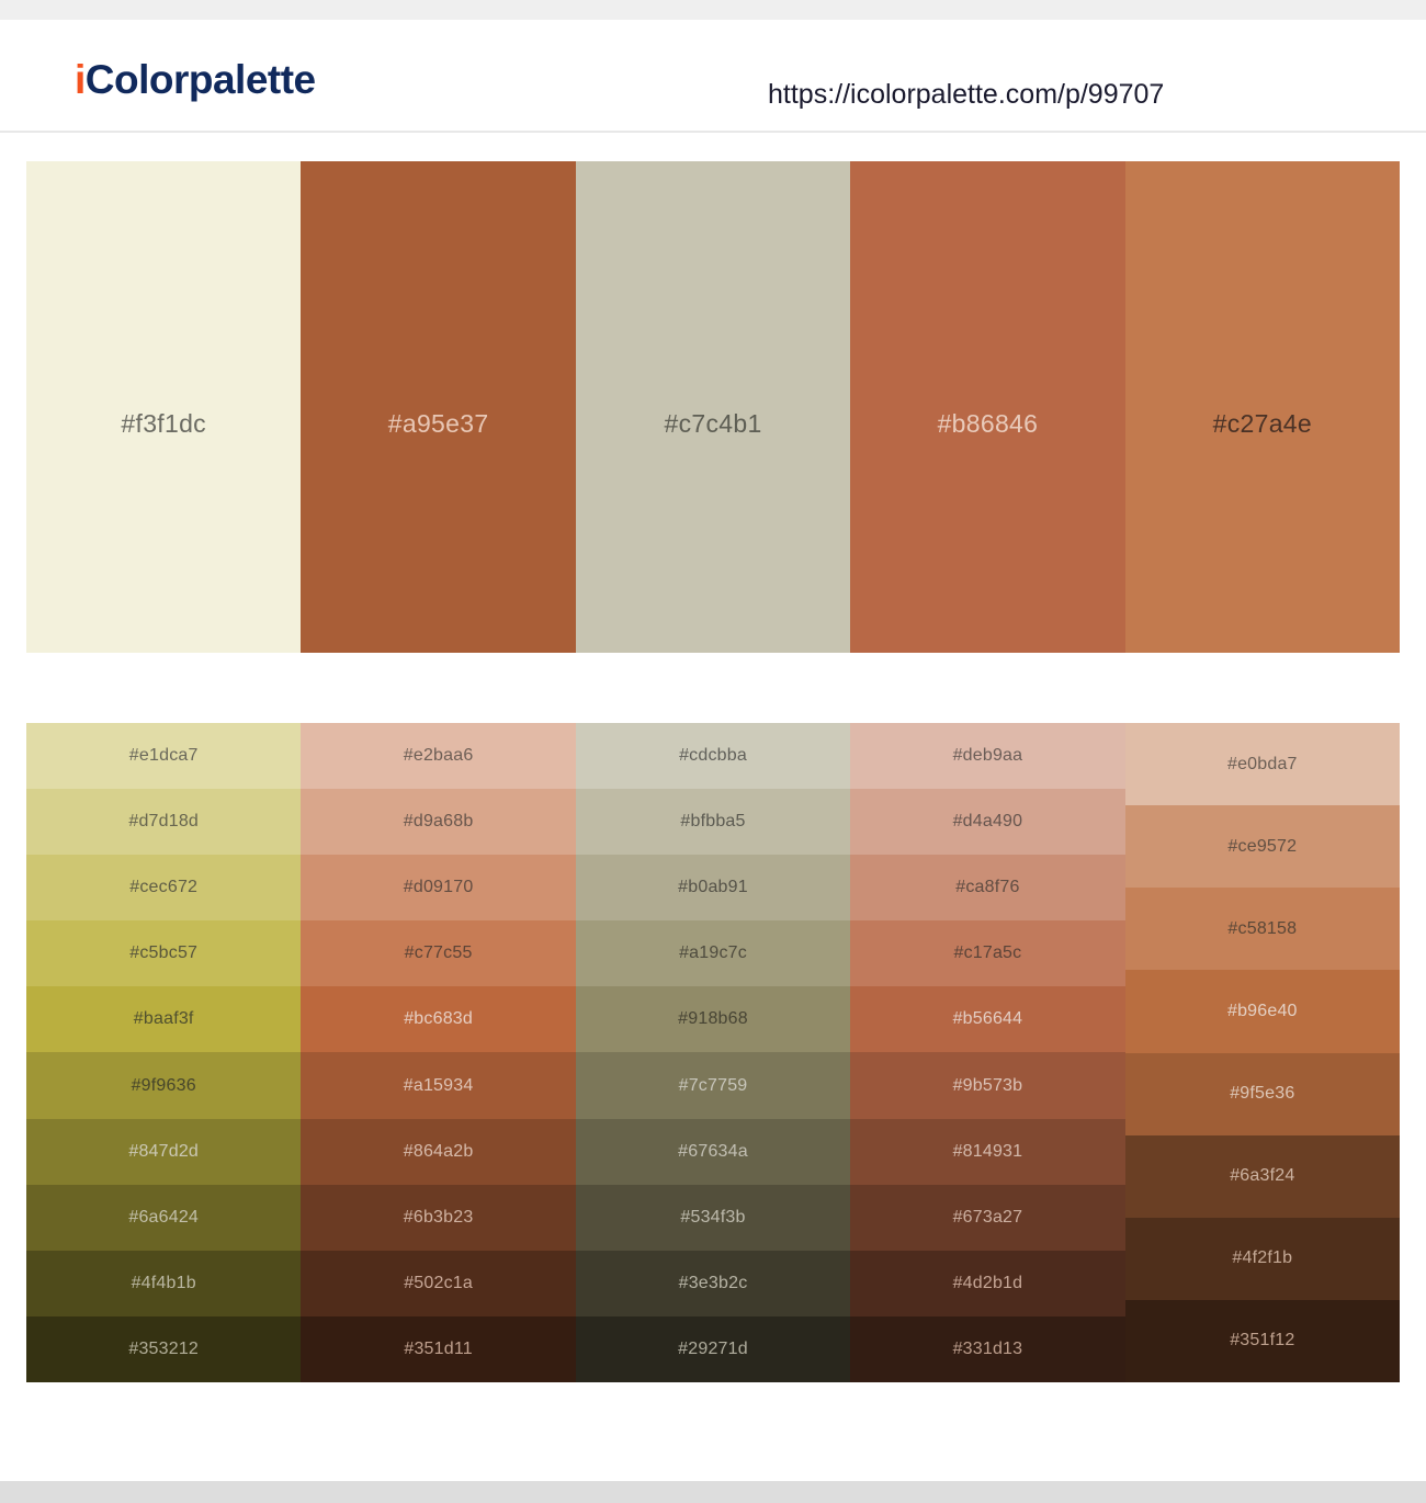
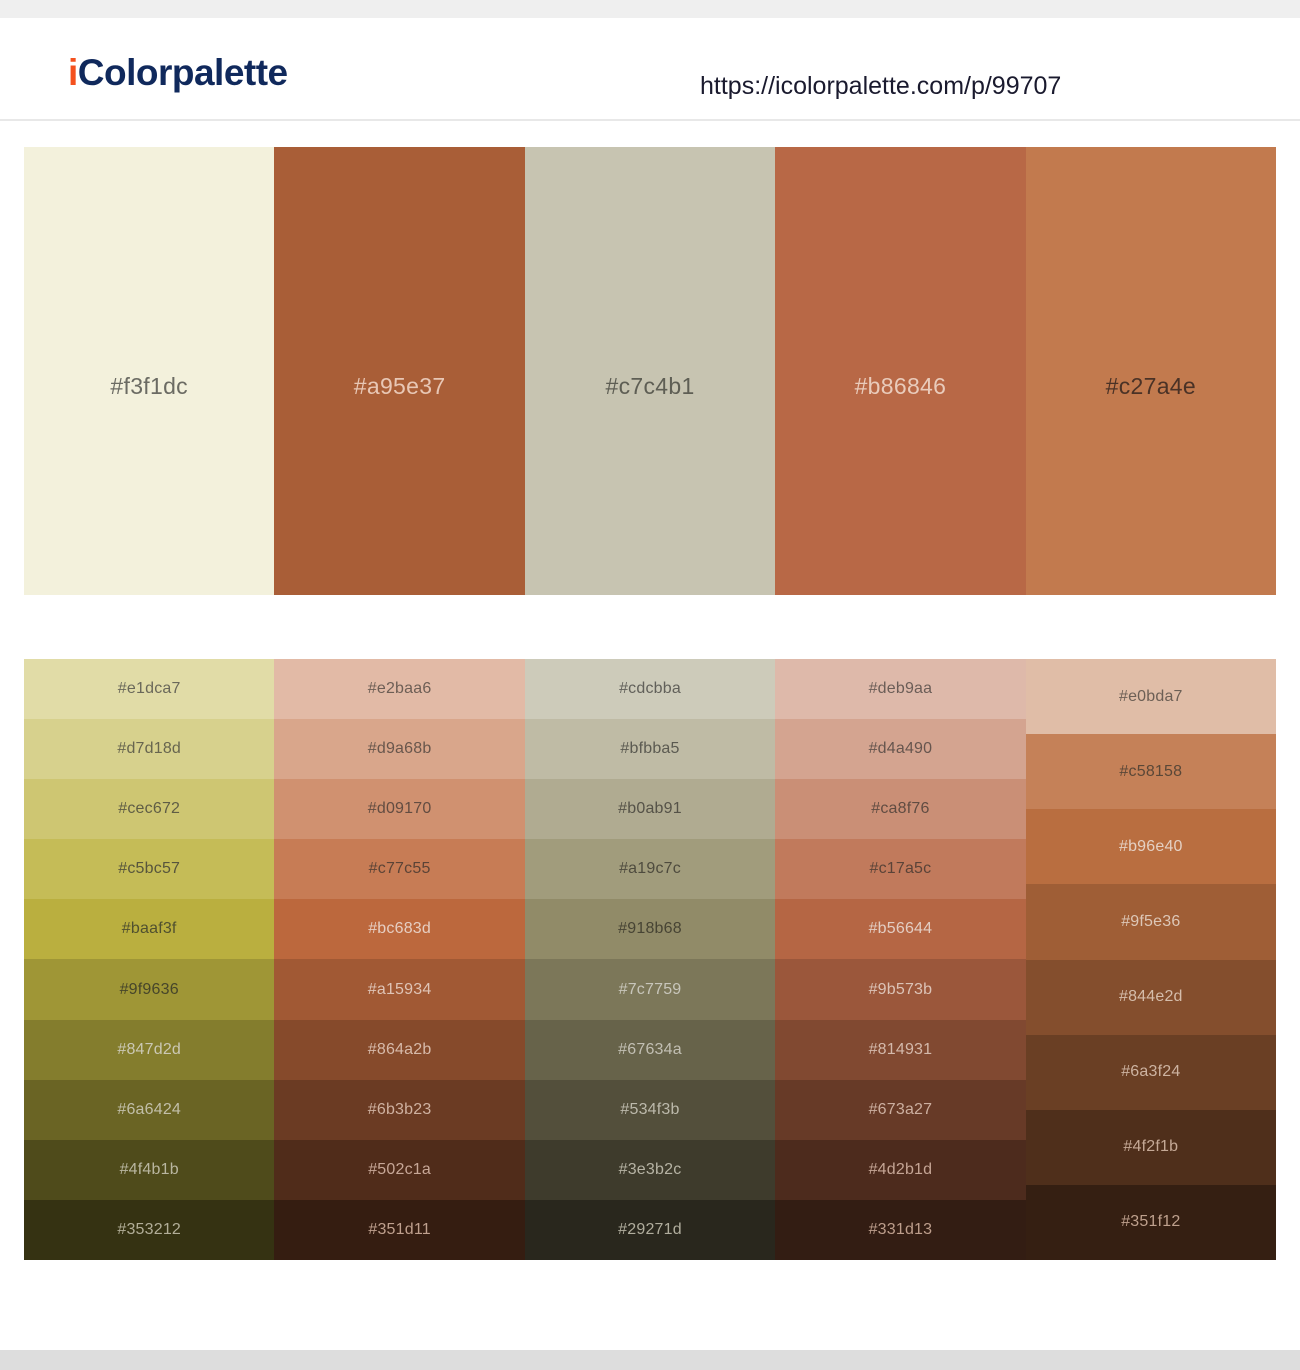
  iColorpalette
  https://icolorpalette.com/p/99707
  #f3f1dc
  #a95e37
  #c7c4b1
  #b86846
  #c27a4e
  #e1dca7
  #d7d18d
  #cec672
  #c5bc57
  #baaf3f
  #9f9636
  #847d2d
  #6a6424
  #4f4b1b
  #353212
  #e2baa6
  #d9a68b
  #d09170
  #c77c55
  #bc683d
  #a15934
  #864a2b
  #6b3b23
  #502c1a
  #351d11
  #cdcbba
  #bfbba5
  #b0ab91
  #a19c7c
  #918b68
  #7c7759
  #67634a
  #534f3b
  #3e3b2c
  #29271d
  #deb9aa
  #d4a490
  #ca8f76
  #c17a5c
  #b56644
  #9b573b
  #814931
  #673a27
  #4d2b1d
  #331d13
  #e0bda7
- #ce9572
  #c58158
  #b96e40
  #9f5e36
+ #844e2d
  #6a3f24
  #4f2f1b
  #351f12
